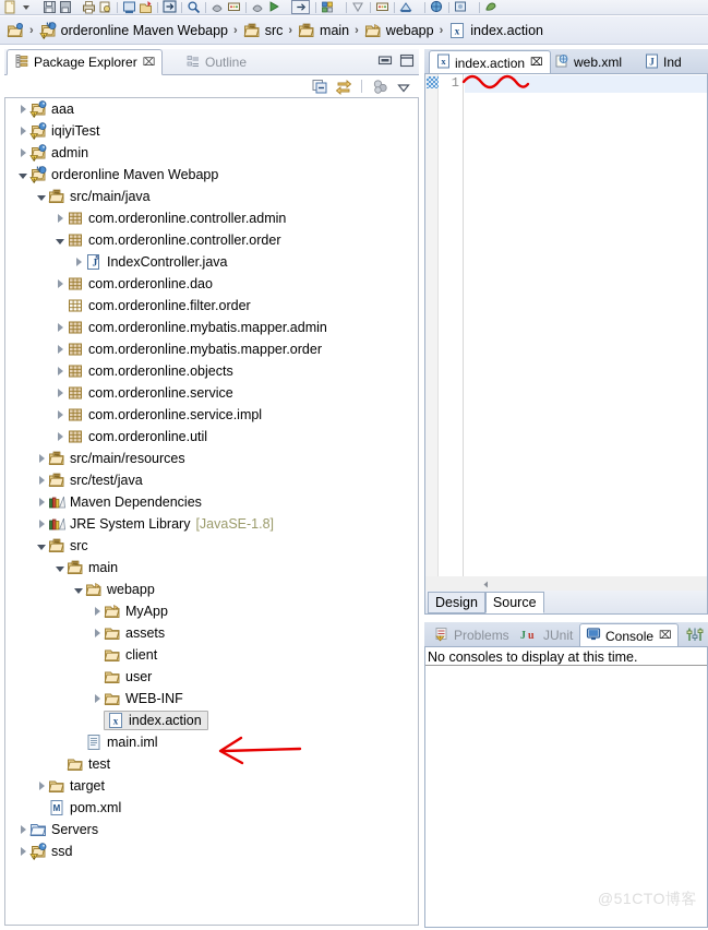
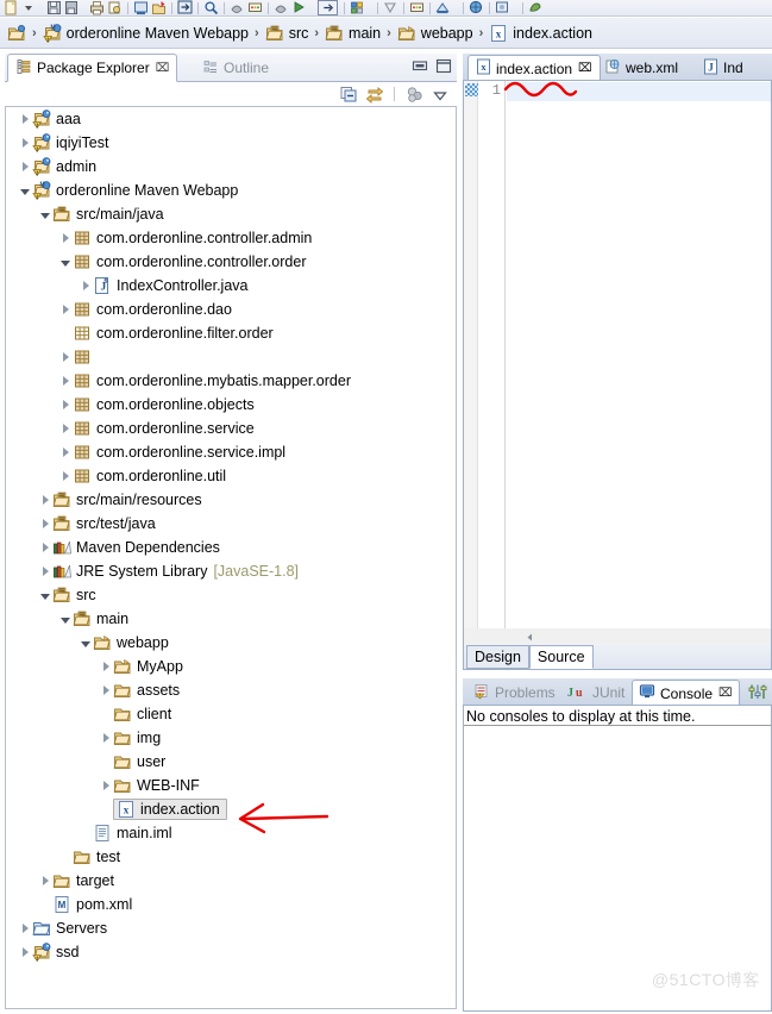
  ›
  orderonline Maven Webapp
  ›
  src
  ›
  main
  ›
  webapp
  ›
  x
  index.action
  Package Explorer
  ⌧
  Outline
  aaa
  iqiyiTest
  admin
  orderonline Maven Webapp
  src/main/java
  com.orderonline.controller.admin
  com.orderonline.controller.order
  J
  IndexController.java
  com.orderonline.dao
  com.orderonline.filter.order
- com.orderonline.mybatis.mapper.admin
  com.orderonline.mybatis.mapper.order
  com.orderonline.objects
  com.orderonline.service
  com.orderonline.service.impl
  com.orderonline.util
  src/main/resources
  src/test/java
  Maven Dependencies
  JRE System Library
  [JavaSE-1.8]
  src
  main
  webapp
  MyApp
  assets
  client
+ img
  user
  WEB-INF
  x
  index.action
  main.iml
  test
  target
  M
  pom.xml
  Servers
  ssd
  x
  index.action
  ⌧
  web.xml
  J
  Ind
  1
  Design
  Source
  Problems
  J
  u
  JUnit
  Console
  ⌧
  No consoles to display at this time.
  @51CTO博客
